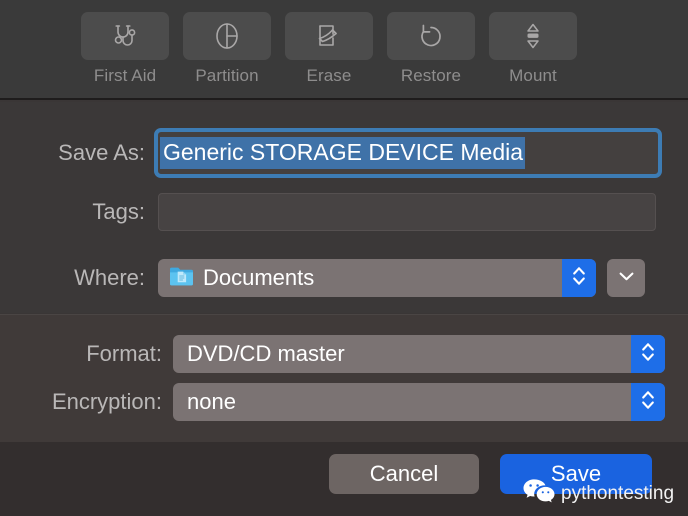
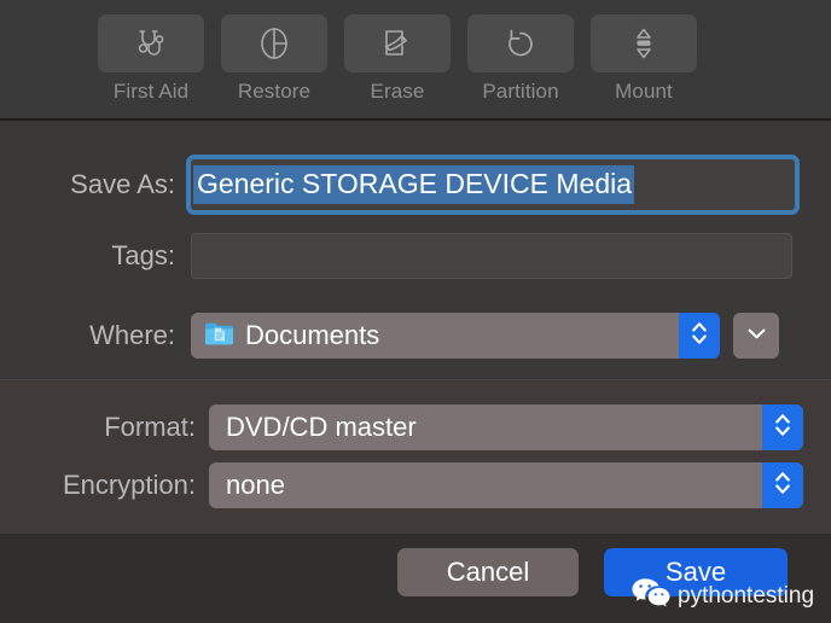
  First Aid
- Partition
+ Restore
  Erase
- Restore
+ Partition
  Mount
  Save As:
  Generic STORAGE DEVICE Media
  Tags:
  Where:
  Documents
  Format:
  DVD/CD master
  Encryption:
  none
  Cancel
  Save
  pythontesting
